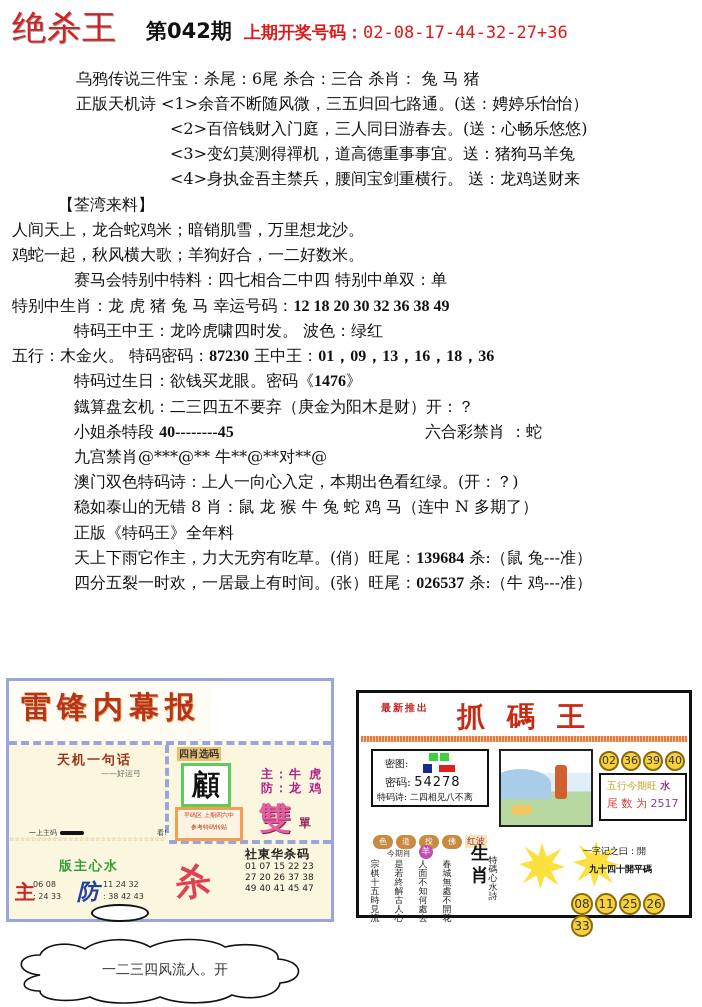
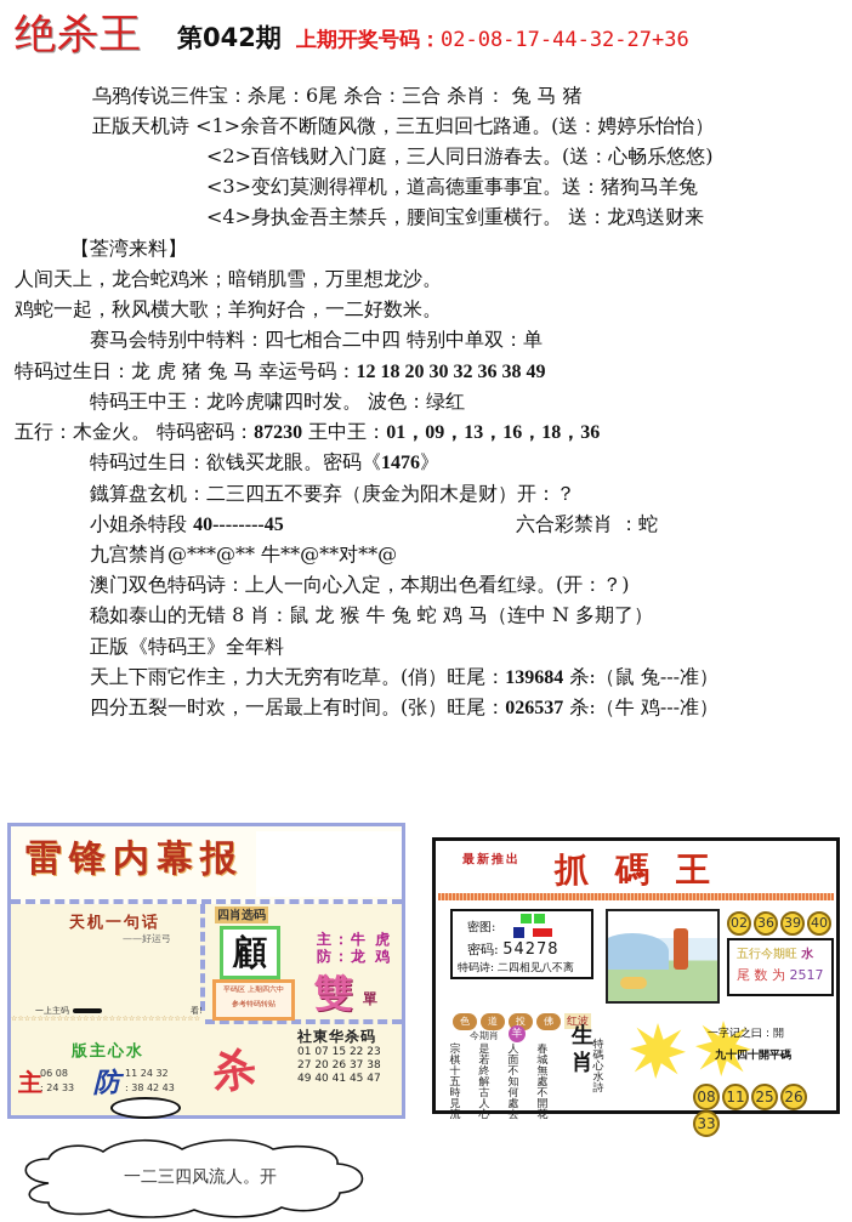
  绝杀王
  第042期
  上期开奖号码：02-08-17-44-32-27+36
  乌鸦传说三件宝：杀尾：6尾 杀合：三合 杀肖： 兔 马 猪
  正版天机诗 <1>余音不断随风微，三五归回七路通。(送：娉婷乐怡怡）
  <2>百倍钱财入门庭，三人同日游春去。(送：心畅乐悠悠)
  <3>变幻莫测得禪机，道高德重事事宜。送：猪狗马羊兔
  <4>身执金吾主禁兵，腰间宝剑重横行。 送：龙鸡送财来
  【荃湾来料】
  人间天上，龙合蛇鸡米；暗销肌雪，万里想龙沙。
  鸡蛇一起，秋风横大歌；羊狗好合，一二好数米。
  赛马会特别中特料：四七相合二中四 特别中单双：单
- 特别中生肖：龙 虎 猪 兔 马 幸运号码：12 18 20 30 32 36 38 49
+ 特码过生日：龙 虎 猪 兔 马 幸运号码：12 18 20 30 32 36 38 49
  特码王中王：龙吟虎啸四时发。 波色：绿红
  五行：木金火。 特码密码：87230 王中王：01，09，13，16，18，36
  特码过生日：欲钱买龙眼。密码《1476》
  鐡算盘玄机：二三四五不要弃（庚金为阳木是财）开：？
  小姐杀特段 40--------45
  六合彩禁肖 ：蛇
  九宫禁肖@***@** 牛**@**对**@
  澳门双色特码诗：上人一向心入定，本期出色看红绿。(开：？)
  稳如泰山的无错 8 肖：鼠 龙 猴 牛 兔 蛇 鸡 马（连中 N 多期了）
  正版《特码王》全年料
  天上下雨它作主，力大无穷有吃草。(俏）旺尾：139684 杀:（鼠 兔---准）
  四分五裂一时欢，一居最上有时间。(张）旺尾：026537 杀:（牛 鸡---准）
  雷锋内幕报
  天机一句话
  ——好运弓
  一上主码 看!
  四肖选码
  顧
  主：牛 虎
  防：龙 鸡
  雙
  單
  版主心水
  主
  06 08
  : 24 33
  防
  11 24 32
  : 38 42 43
  社東华杀码
  01 07 15 22 23
  27 20 26 37 38
  49 40 41 45 47
  最新推出
  抓碼王
  密图:
  密码: 54278
  特码诗: 二四相见八不离
  02 36 39 40
  五行今期旺 水
  尾 数 为 2517
  色 道 投 佛 红波
  今期肖
  羊
  宗棋十五時見流
  是若終解古人心
  人面不知何處去
  春城無處不開花
  特碼心水詩
  生肖
  一字记之曰：開
  九十四十開平碼
  08 11 25 2633
  一二三四风流人。开
